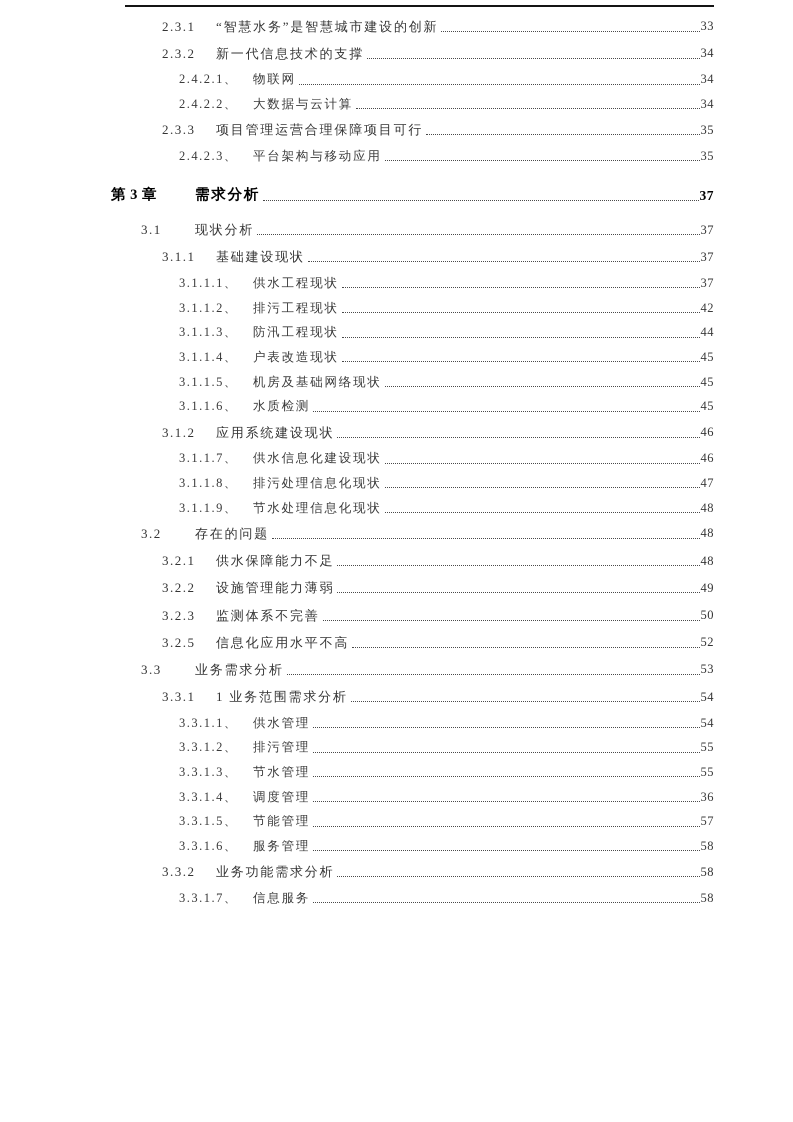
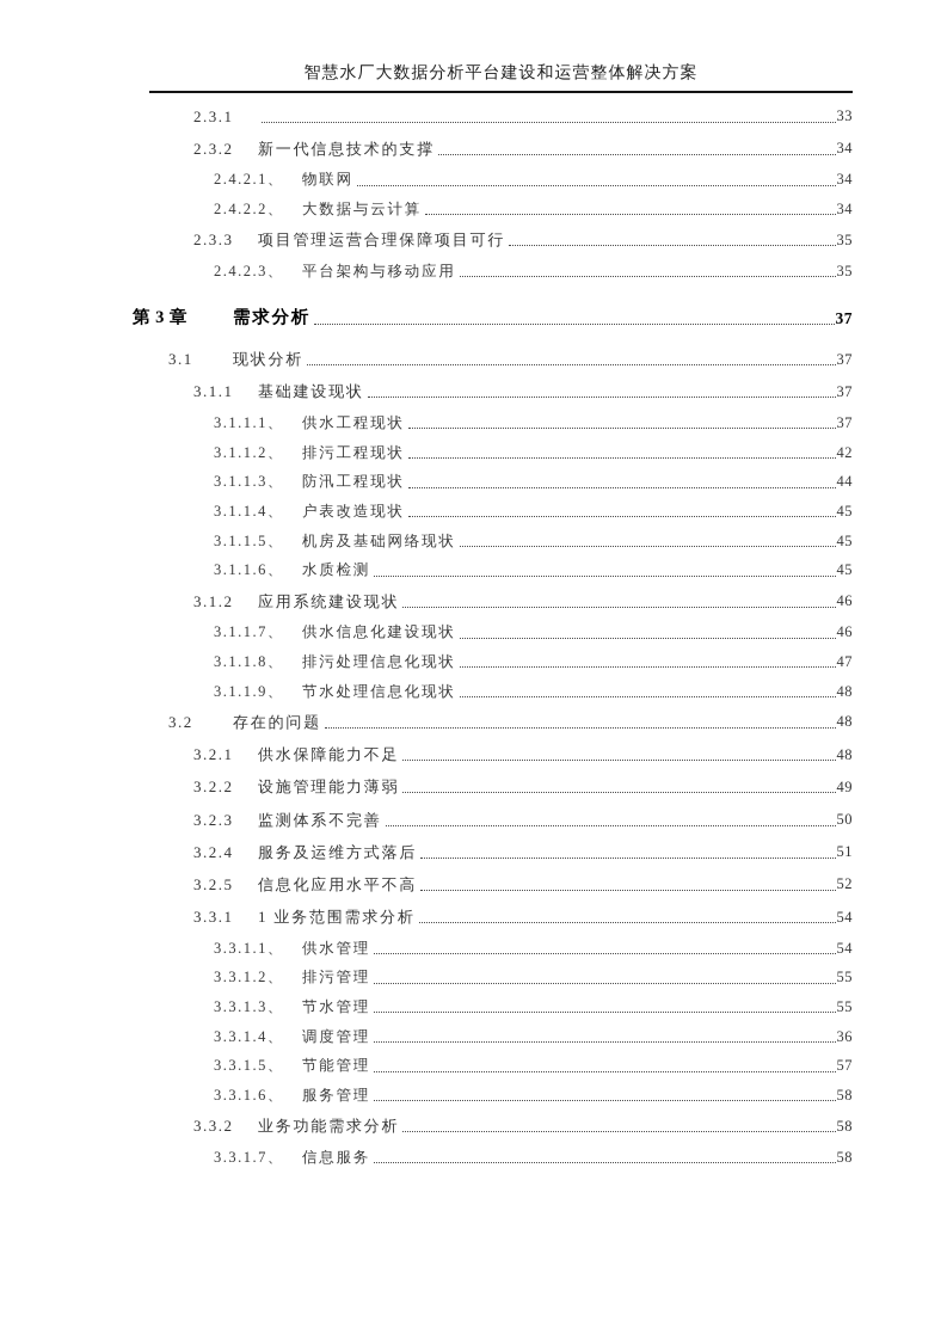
+ 智慧水厂大数据分析平台建设和运营整体解决方案
  2.3.1
- “智慧水务”是智慧城市建设的创新
  33
  2.3.2
  新一代信息技术的支撑
  34
  2.4.2.1、
  物联网
  34
  2.4.2.2、
  大数据与云计算
  34
  2.3.3
  项目管理运营合理保障项目可行
  35
  2.4.2.3、
  平台架构与移动应用
  35
  第 3 章
  需求分析
  37
  3.1
  现状分析
  37
  3.1.1
  基础建设现状
  37
  3.1.1.1、
  供水工程现状
  37
  3.1.1.2、
  排污工程现状
  42
  3.1.1.3、
  防汛工程现状
  44
  3.1.1.4、
  户表改造现状
  45
  3.1.1.5、
  机房及基础网络现状
  45
  3.1.1.6、
  水质检测
  45
  3.1.2
  应用系统建设现状
  46
  3.1.1.7、
  供水信息化建设现状
  46
  3.1.1.8、
  排污处理信息化现状
  47
  3.1.1.9、
  节水处理信息化现状
  48
  3.2
  存在的问题
  48
  3.2.1
  供水保障能力不足
  48
  3.2.2
  设施管理能力薄弱
  49
  3.2.3
  监测体系不完善
  50
+ 3.2.4
+ 服务及运维方式落后
+ 51
  3.2.5
  信息化应用水平不高
  52
- 3.3
- 业务需求分析
- 53
  3.3.1
  1 业务范围需求分析
  54
  3.3.1.1、
  供水管理
  54
  3.3.1.2、
  排污管理
  55
  3.3.1.3、
  节水管理
  55
  3.3.1.4、
  调度管理
  36
  3.3.1.5、
  节能管理
  57
  3.3.1.6、
  服务管理
  58
  3.3.2
  业务功能需求分析
  58
  3.3.1.7、
  信息服务
  58
